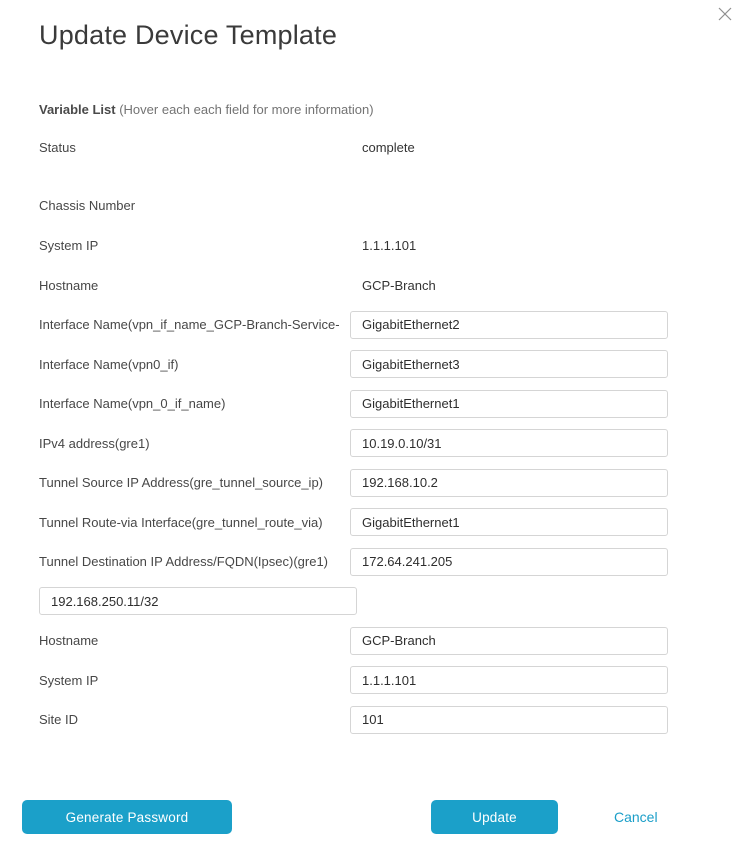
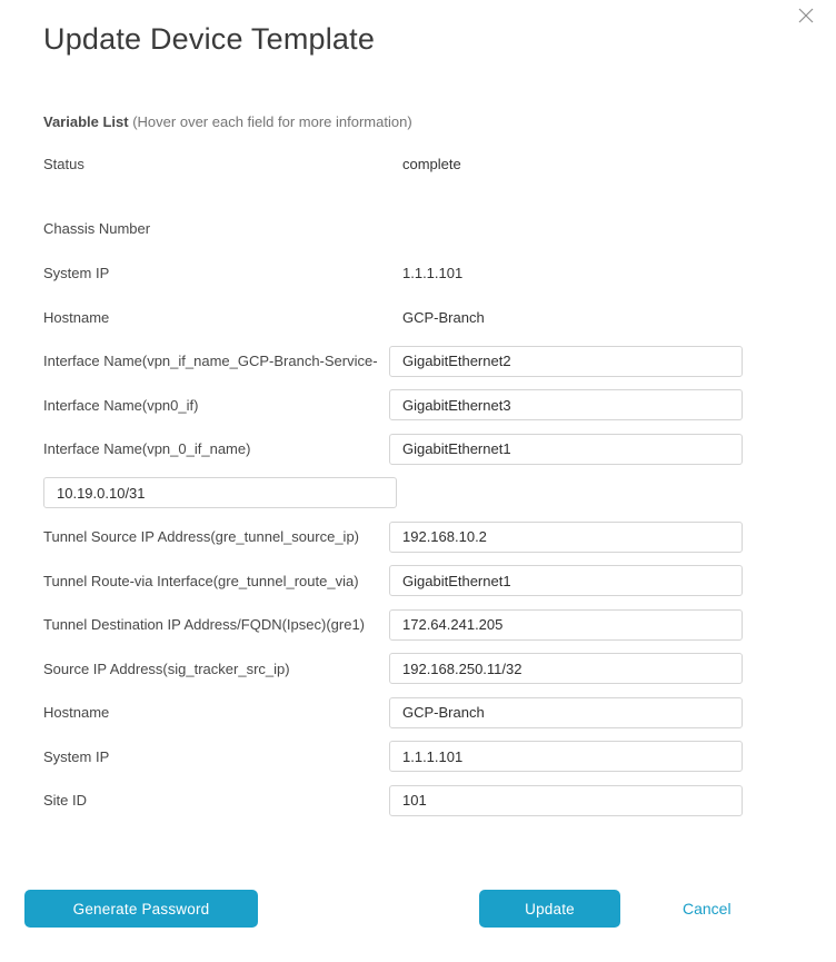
  Update Device Template
- Variable List (Hover each each field for more information)
+ Variable List (Hover over each field for more information)
  Status
  complete
  Chassis Number
  System IP
  1.1.1.101
  Hostname
  GCP-Branch
  Interface Name(vpn_if_name_GCP-Branch-Service-
  GigabitEthernet2
  Interface Name(vpn0_if)
  GigabitEthernet3
  Interface Name(vpn_0_if_name)
  GigabitEthernet1
- IPv4 address(gre1)
  10.19.0.10/31
  Tunnel Source IP Address(gre_tunnel_source_ip)
  192.168.10.2
  Tunnel Route-via Interface(gre_tunnel_route_via)
  GigabitEthernet1
  Tunnel Destination IP Address/FQDN(Ipsec)(gre1)
  172.64.241.205
+ Source IP Address(sig_tracker_src_ip)
  192.168.250.11/32
  Hostname
  GCP-Branch
  System IP
  1.1.1.101
  Site ID
  101
  Generate Password
  Update
  Cancel
